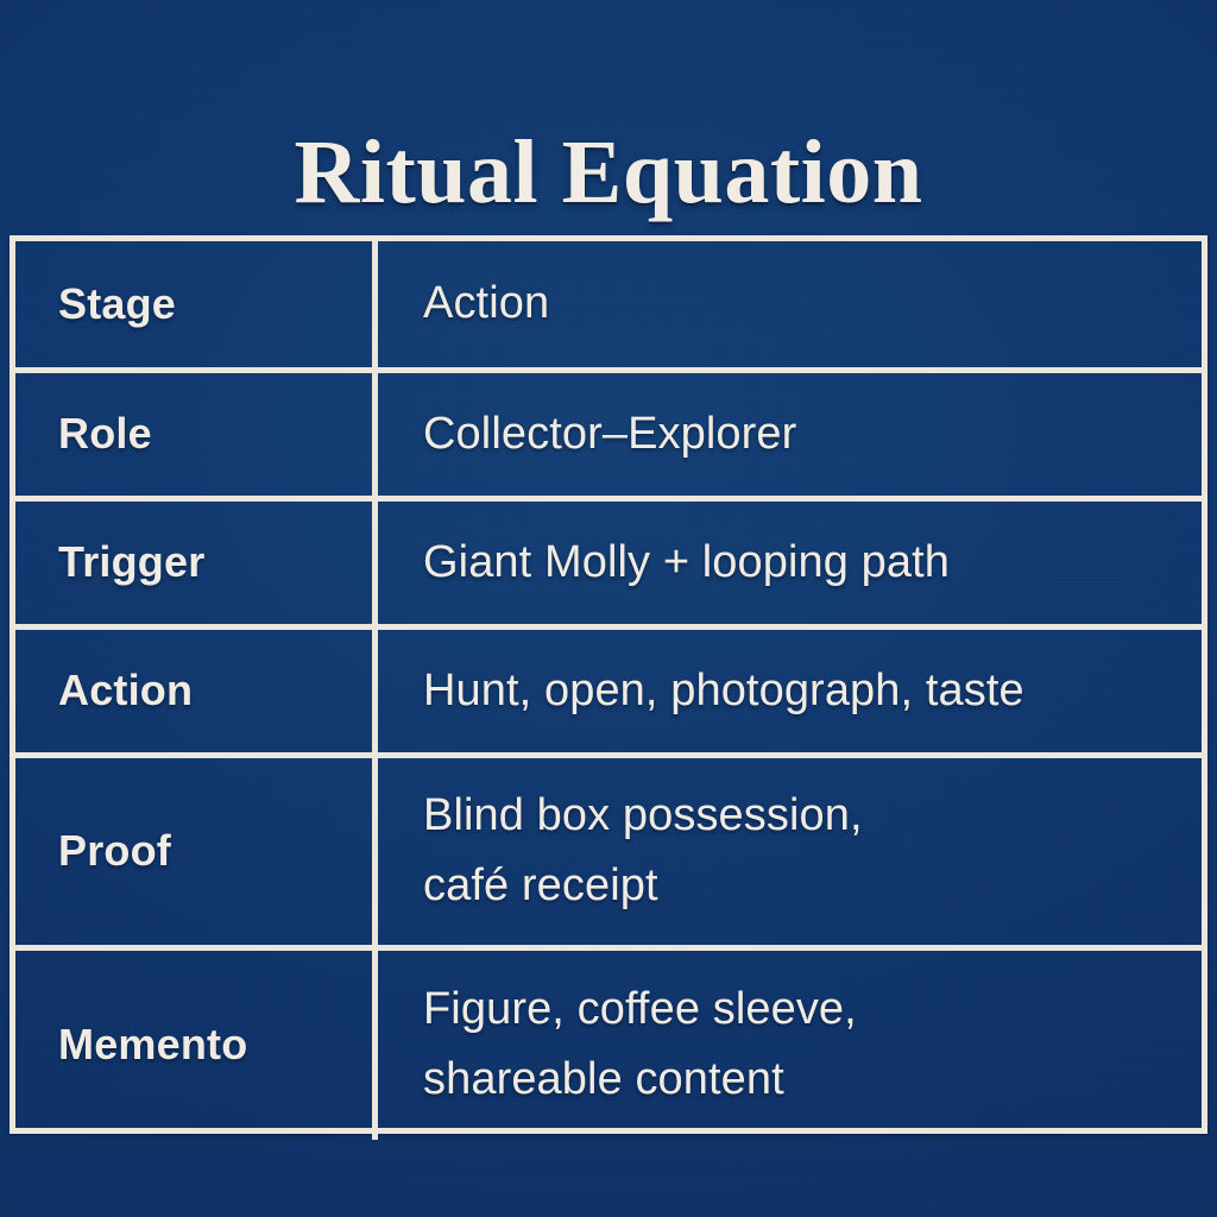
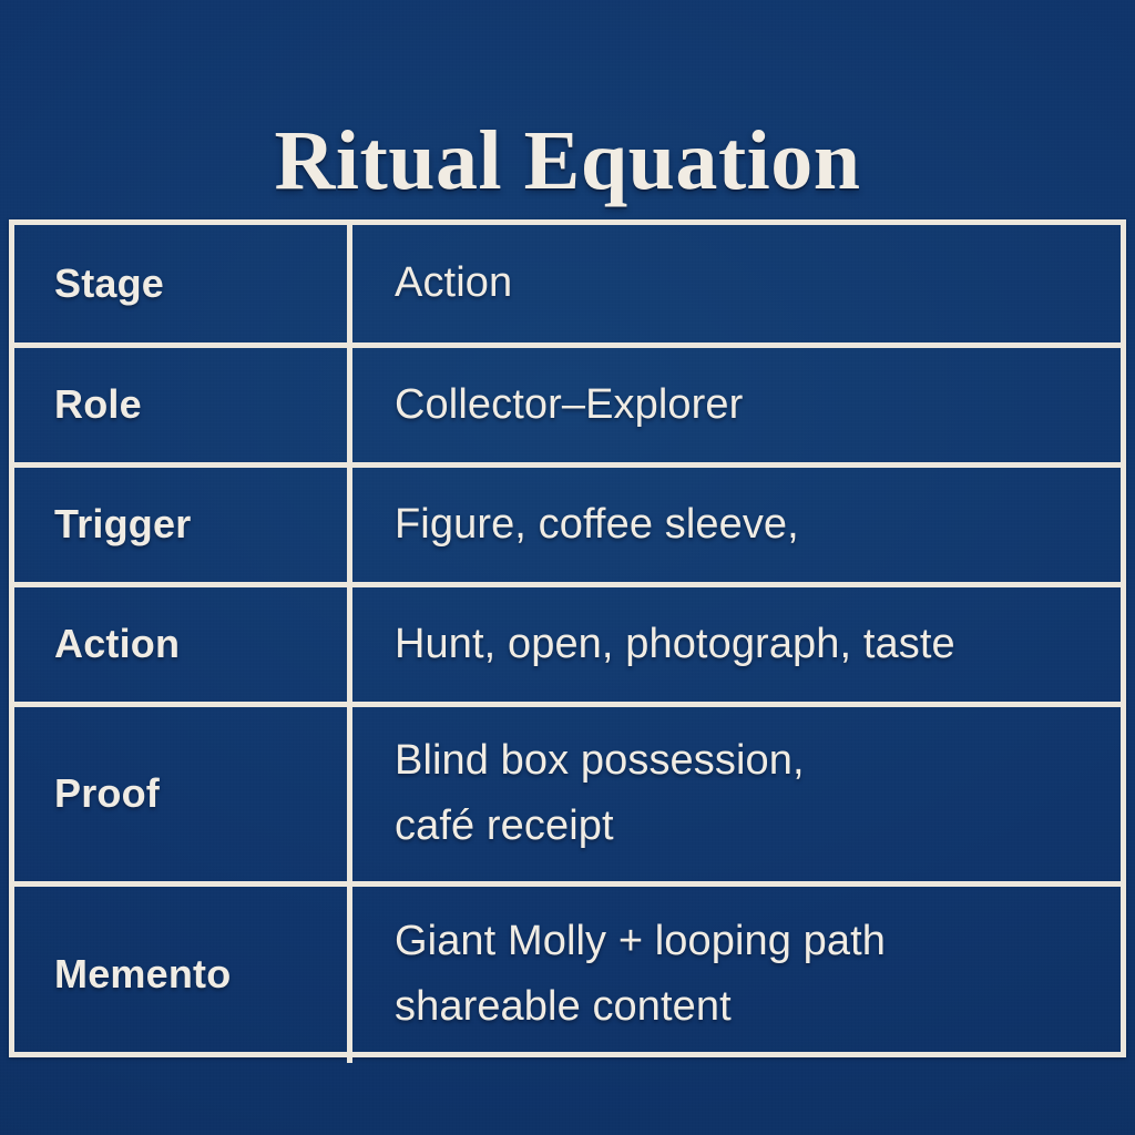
  Ritual Equation
  Stage	Action
  Role	Collector–Explorer
- Trigger	Giant Molly + looping path
+ Trigger	Figure, coffee sleeve,
  Action	Hunt, open, photograph, taste
  Proof	Blind box possession, café receipt
- Memento	Figure, coffee sleeve, shareable content
+ Memento	Giant Molly + looping path shareable content
